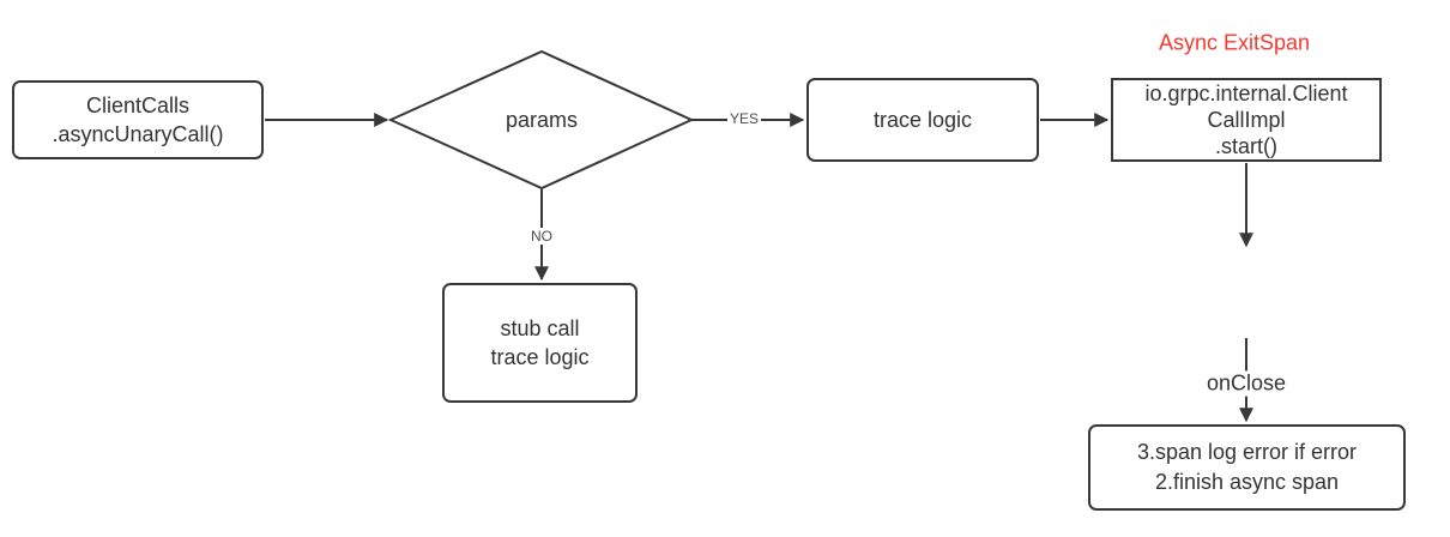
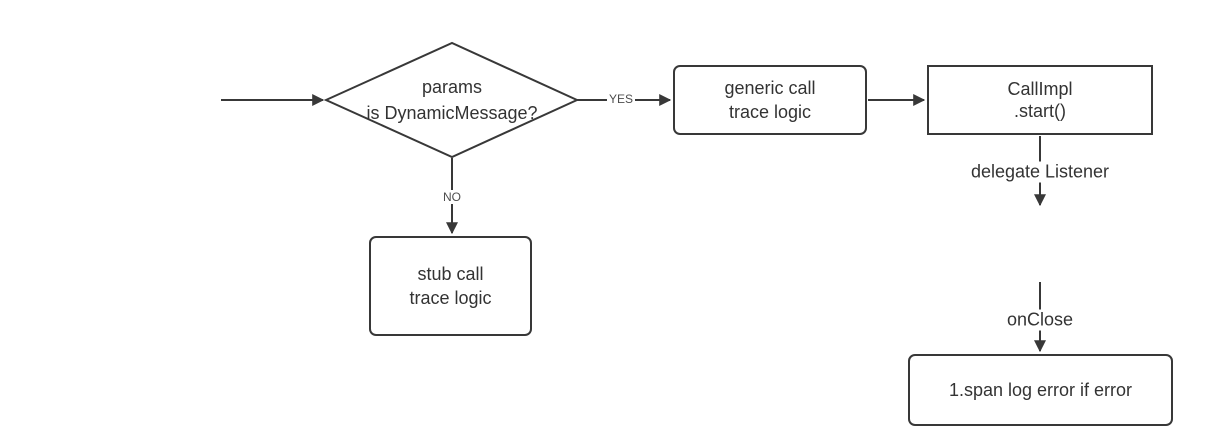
- Async ExitSpan
- ClientCalls
- .asyncUnaryCall()
  params
+ is DynamicMessage?
+ generic call
  trace logic
- io.grpc.internal.Client
  CallImpl
  .start()
  stub call
  trace logic
- 3.span log error if error
+ 1.span log error if error
- 2.finish async span
  YES
  NO
+ delegate Listener
  onClose
